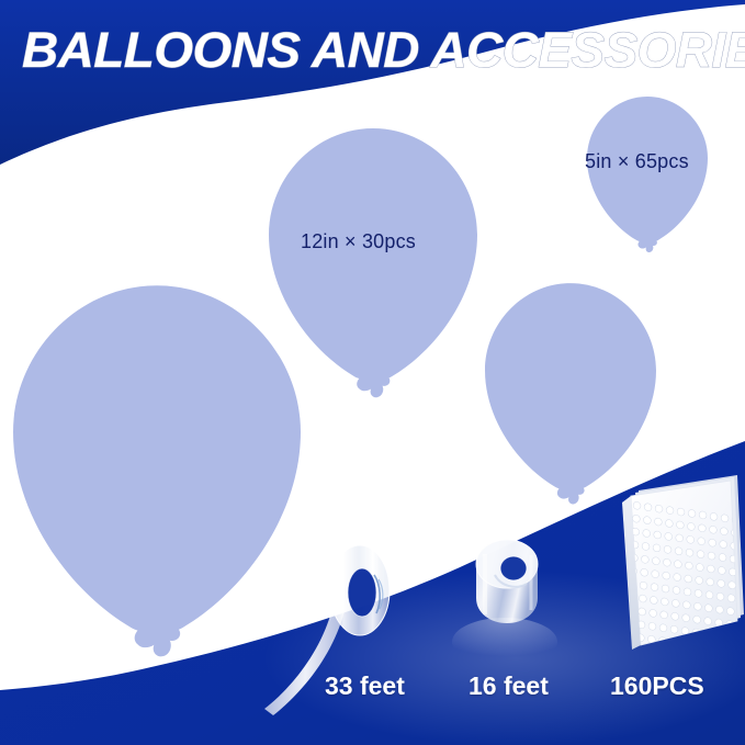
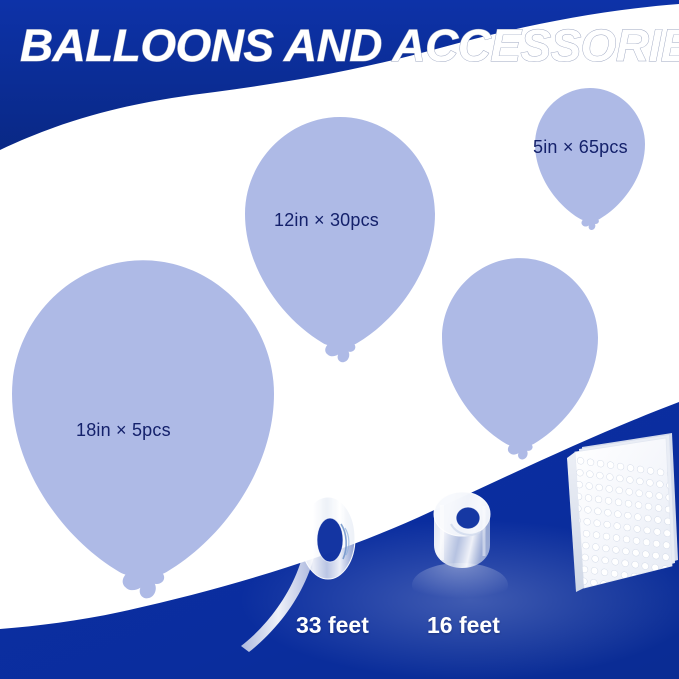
+ 18in × 5pcs
  12in × 30pcs
  5in × 65pcs
  33 feet
  16 feet
- 160PCS
  BALLOONS AND ACCESSORIE
